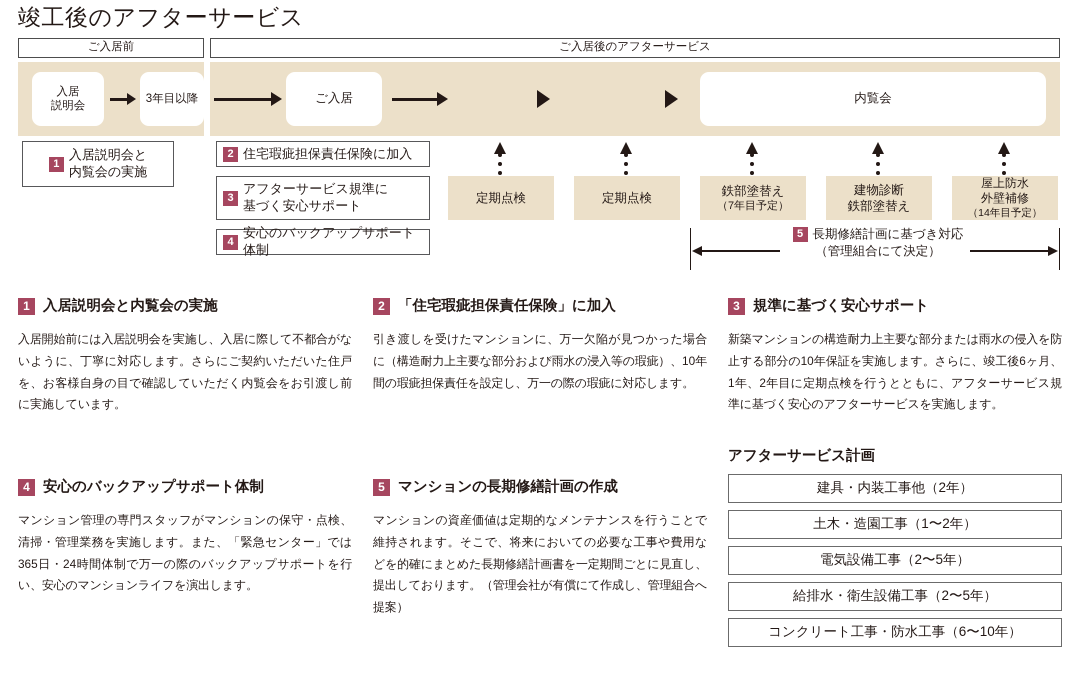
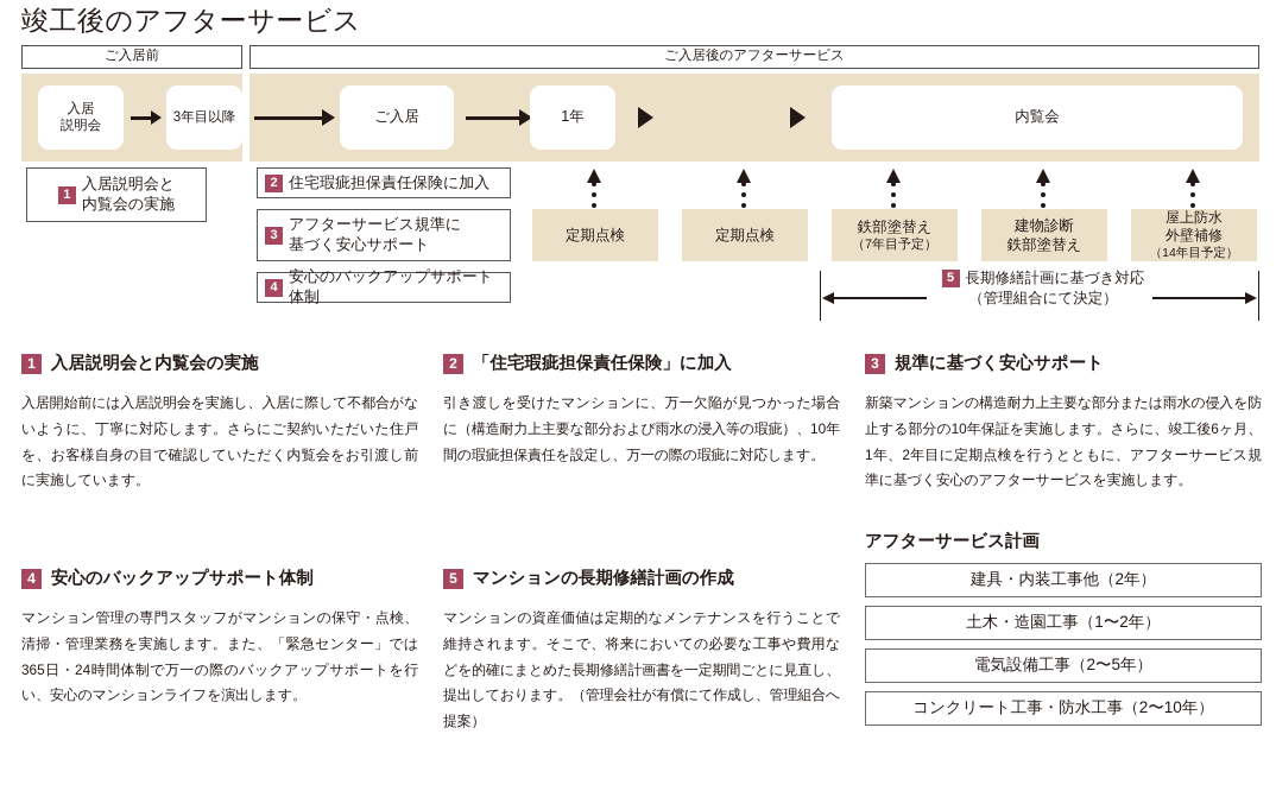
  竣工後のアフターサービス
  ご入居前
  ご入居後のアフターサービス
  入居
  説明会
  3年目以降
  ご入居
+ 1年
  内覧会
  1
  入居説明会と
  内覧会の実施
  2
  住宅瑕疵担保責任保険に加入
  3
  アフターサービス規準に
  基づく安心サポート
  4
  安心のバックアップサポート体制
  定期点検
  定期点検
  鉄部塗替え
  （7年目予定）
  建物診断
  鉄部塗替え
  屋上防水
  外壁補修
  （14年目予定）
  5
  長期修繕計画に基づき対応
  （管理組合にて決定）
  1
  入居説明会と内覧会の実施
  入居開始前には入居説明会を実施し、入居に際して不都合がないように、丁寧に対応します。さらにご契約いただいた住戸を、お客様自身の目で確認していただく内覧会をお引渡し前に実施しています。
  2
  「住宅瑕疵担保責任保険」に加入
  引き渡しを受けたマンションに、万一欠陥が見つかった場合に（構造耐力上主要な部分および雨水の浸入等の瑕疵）、10年間の瑕疵担保責任を設定し、万一の際の瑕疵に対応します。
  3
  規準に基づく安心サポート
  新築マンションの構造耐力上主要な部分または雨水の侵入を防止する部分の10年保証を実施します。さらに、竣工後6ヶ月、1年、2年目に定期点検を行うとともに、アフターサービス規準に基づく安心のアフターサービスを実施します。
  4
  安心のバックアップサポート体制
  マンション管理の専門スタッフがマンションの保守・点検、清掃・管理業務を実施します。また、「緊急センター」では365日・24時間体制で万一の際のバックアップサポートを行い、安心のマンションライフを演出します。
  5
  マンションの長期修繕計画の作成
  マンションの資産価値は定期的なメンテナンスを行うことで維持されます。そこで、将来においての必要な工事や費用などを的確にまとめた長期修繕計画書を一定期間ごとに見直し、提出しております。（管理会社が有償にて作成し、管理組合へ提案）
  アフターサービス計画
  建具・内装工事他（2年）
  土木・造園工事（1〜2年）
  電気設備工事（2〜5年）
- 給排水・衛生設備工事（2〜5年）
- コンクリート工事・防水工事（6〜10年）
+ コンクリート工事・防水工事（2〜10年）
